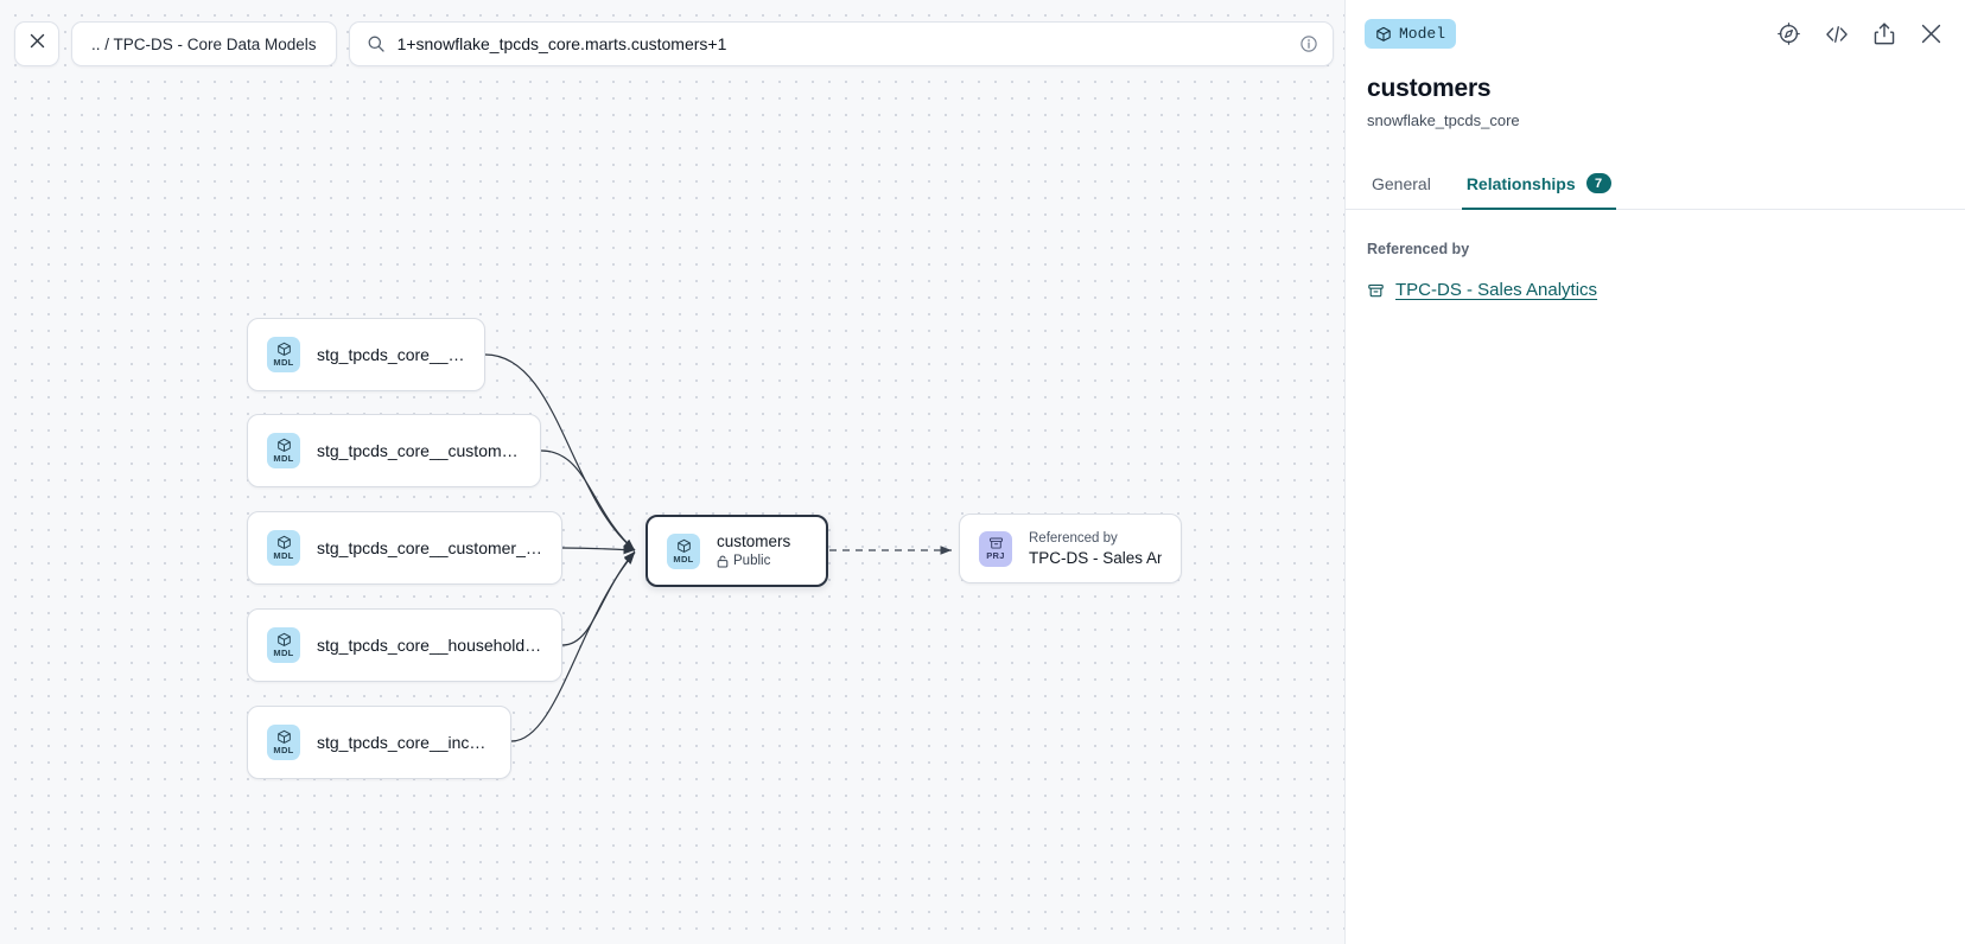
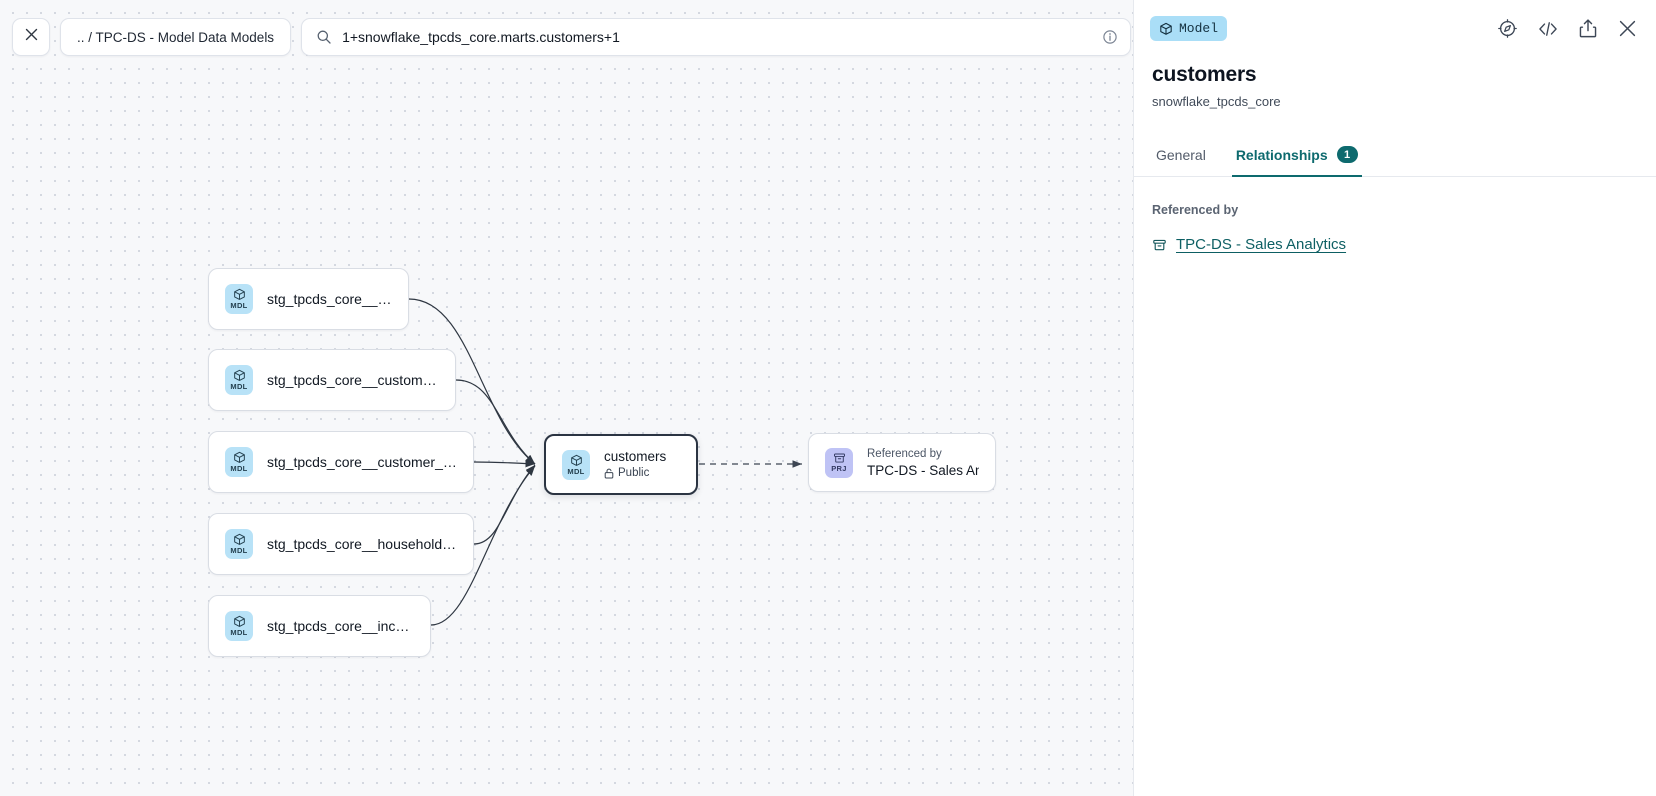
- .. / TPC-DS - Core Data Models
+ .. / TPC-DS - Model Data Models
  1+snowflake_tpcds_core.marts.customers+1
  MDL
  stg_tpcds_core__cu
  MDL
  stg_tpcds_core__customer_
  MDL
  stg_tpcds_core__customer_de
  MDL
  stg_tpcds_core__household_d
  MDL
  stg_tpcds_core__incom
  MDL
  customers
  Public
  PRJ
  Referenced by
  Model
  customers
  snowflake_tpcds_core
  General
  Relationships
- 7
+ 1
  Referenced by
  TPC-DS - Sales Analytics
